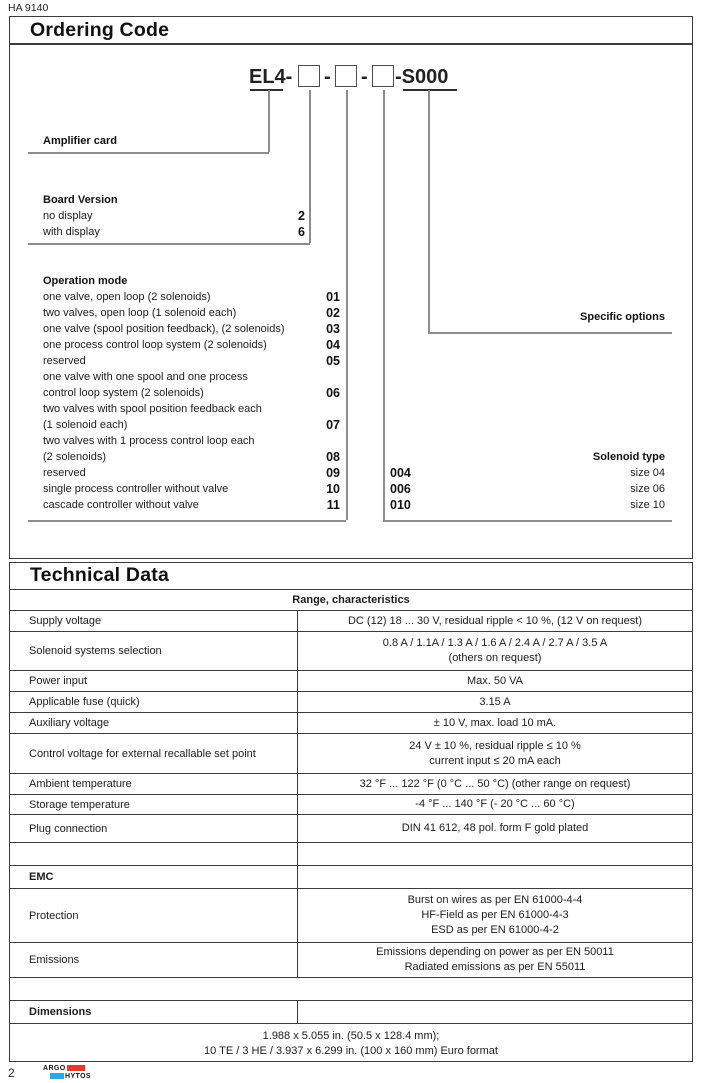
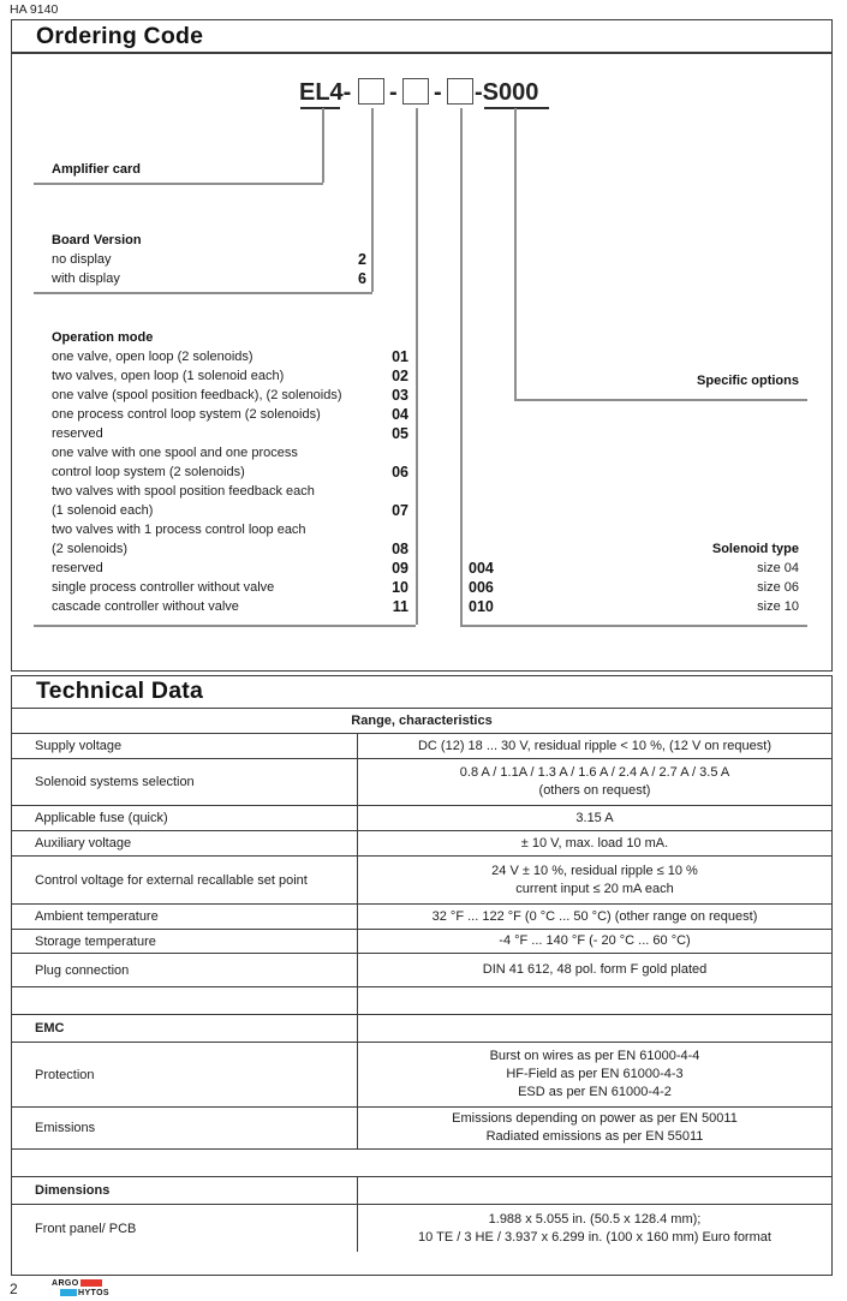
  HA 9140
  Ordering Code
  EL4-
  -
  -
  -S000
  Amplifier card
  Board Version
  no display
  2
  with display
  6
  Operation mode
  one valve, open loop (2 solenoids)
  01
  two valves, open loop (1 solenoid each)
  02
  one valve (spool position feedback), (2 solenoids)
  03
  one process control loop system (2 solenoids)
  04
  reserved
  05
  one valve with one spool and one process
  control loop system (2 solenoids)
  06
  two valves with spool position feedback each
  (1 solenoid each)
  07
  two valves with 1 process control loop each
  (2 solenoids)
  08
  reserved
  09
  single process controller without valve
  10
  cascade controller without valve
  11
  Specific options
  Solenoid type
  004
  size 04
  006
  size 06
  010
  size 10
  Technical Data
  Range, characteristics
  Supply voltage
  DC (12) 18 ... 30 V, residual ripple < 10 %, (12 V on request)
  Solenoid systems selection
  0.8 A / 1.1A / 1.3 A / 1.6 A / 2.4 A / 2.7 A / 3.5 A
  (others on request)
- Power input
- Max. 50 VA
  Applicable fuse (quick)
  3.15 A
  Auxiliary voltage
  ± 10 V, max. load 10 mA.
  Control voltage for external recallable set point
  24 V ± 10 %, residual ripple ≤ 10 %
  current input ≤ 20 mA each
  Ambient temperature
  32 °F ... 122 °F (0 °C ... 50 °C) (other range on request)
  Storage temperature
  -4 °F ... 140 °F (- 20 °C ... 60 °C)
  Plug connection
  DIN 41 612, 48 pol. form F gold plated
  EMC
  Protection
  Burst on wires as per EN 61000-4-4
  HF-Field as per EN 61000-4-3
  ESD as per EN 61000-4-2
  Emissions
  Emissions depending on power as per EN 50011
  Radiated emissions as per EN 55011
  Dimensions
+ Front panel/ PCB
  1.988 x 5.055 in. (50.5 x 128.4 mm);
  10 TE / 3 HE / 3.937 x 6.299 in. (100 x 160 mm) Euro format
  2
